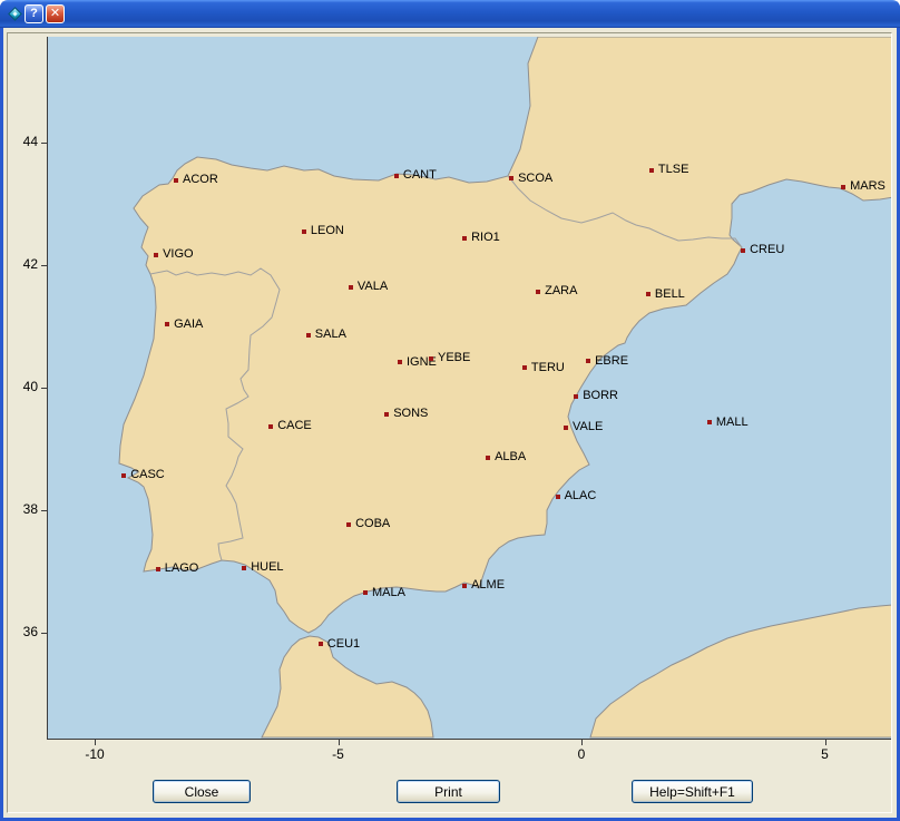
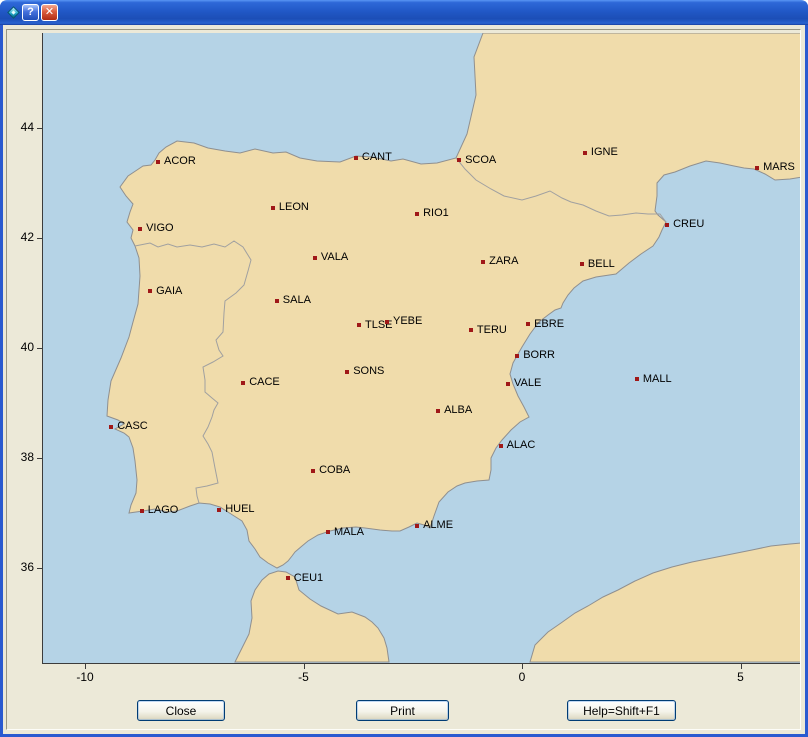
  ?
  ✕
  44
  42
  40
  38
  36
  -10
  -5
  0
  5
  ACOR
  CANT
  SCOA
- TLSE
+ IGNE
  MARS
  LEON
  RIO1
  VIGO
  CREU
  VALA
  ZARA
  BELL
  GAIA
  SALA
- IGNE
+ TLSE
  YEBE
  EBRE
  TERU
  BORR
  CACE
  SONS
  VALE
  MALL
  ALBA
  CASC
  ALAC
  COBA
  LAGO
  HUEL
  MALA
  ALME
  CEU1
  Close
  Print
  Help=Shift+F1
